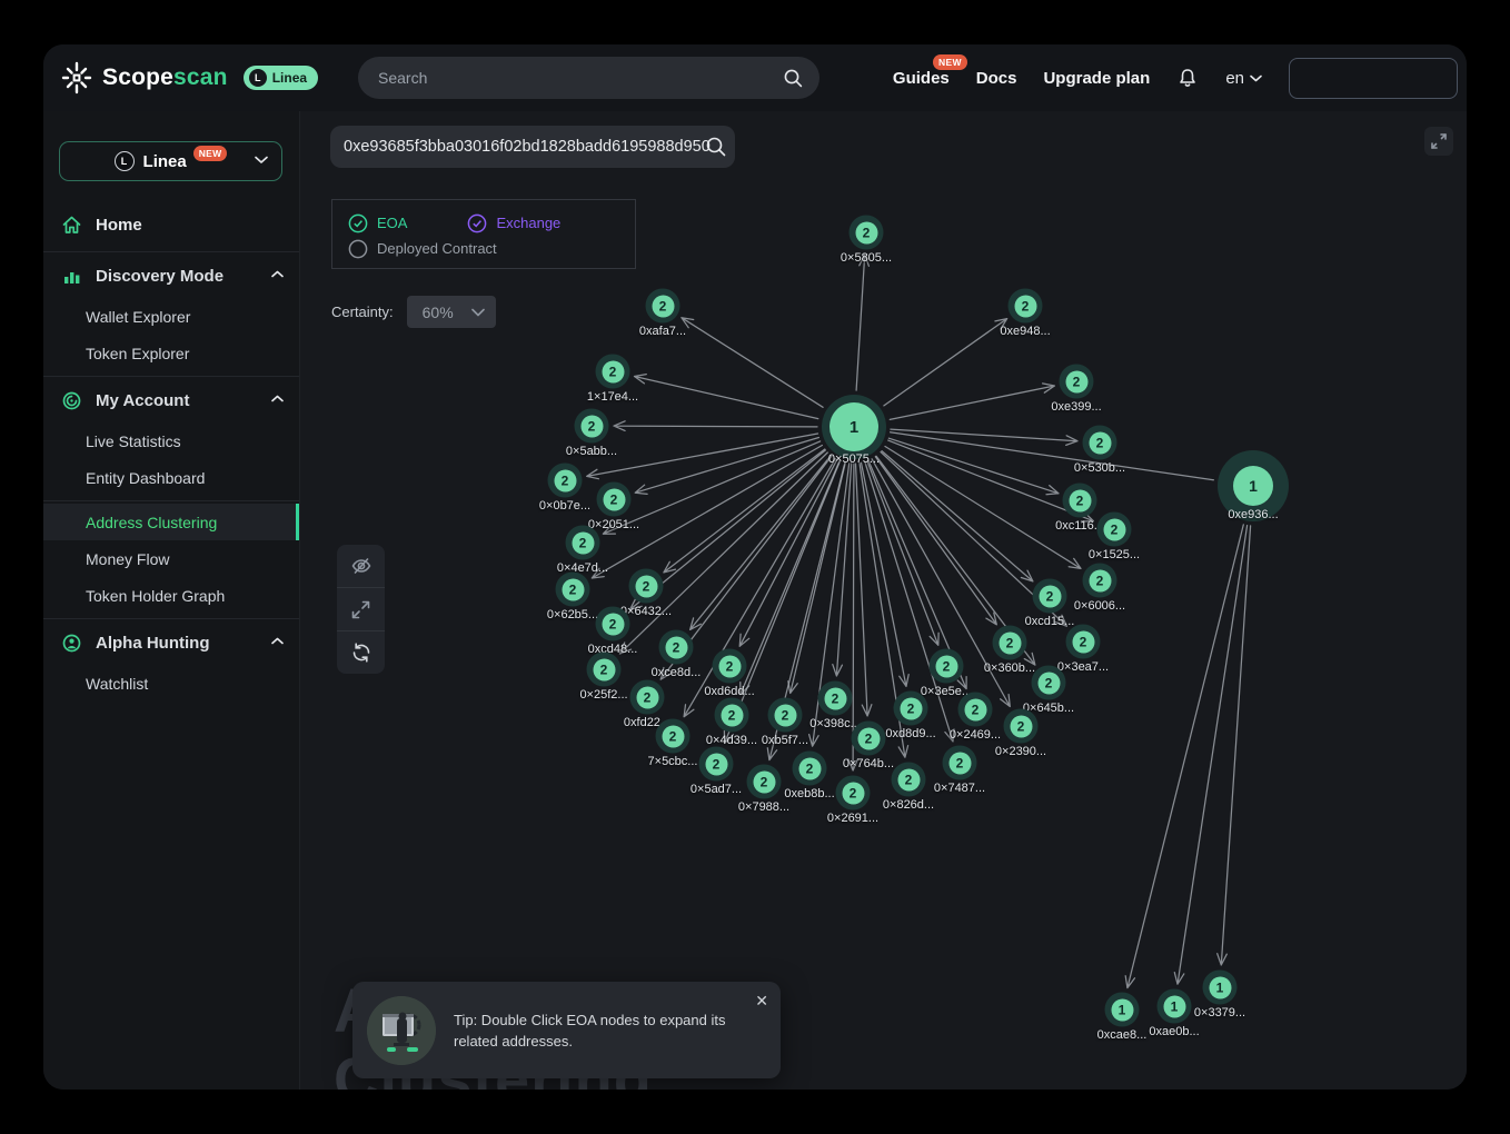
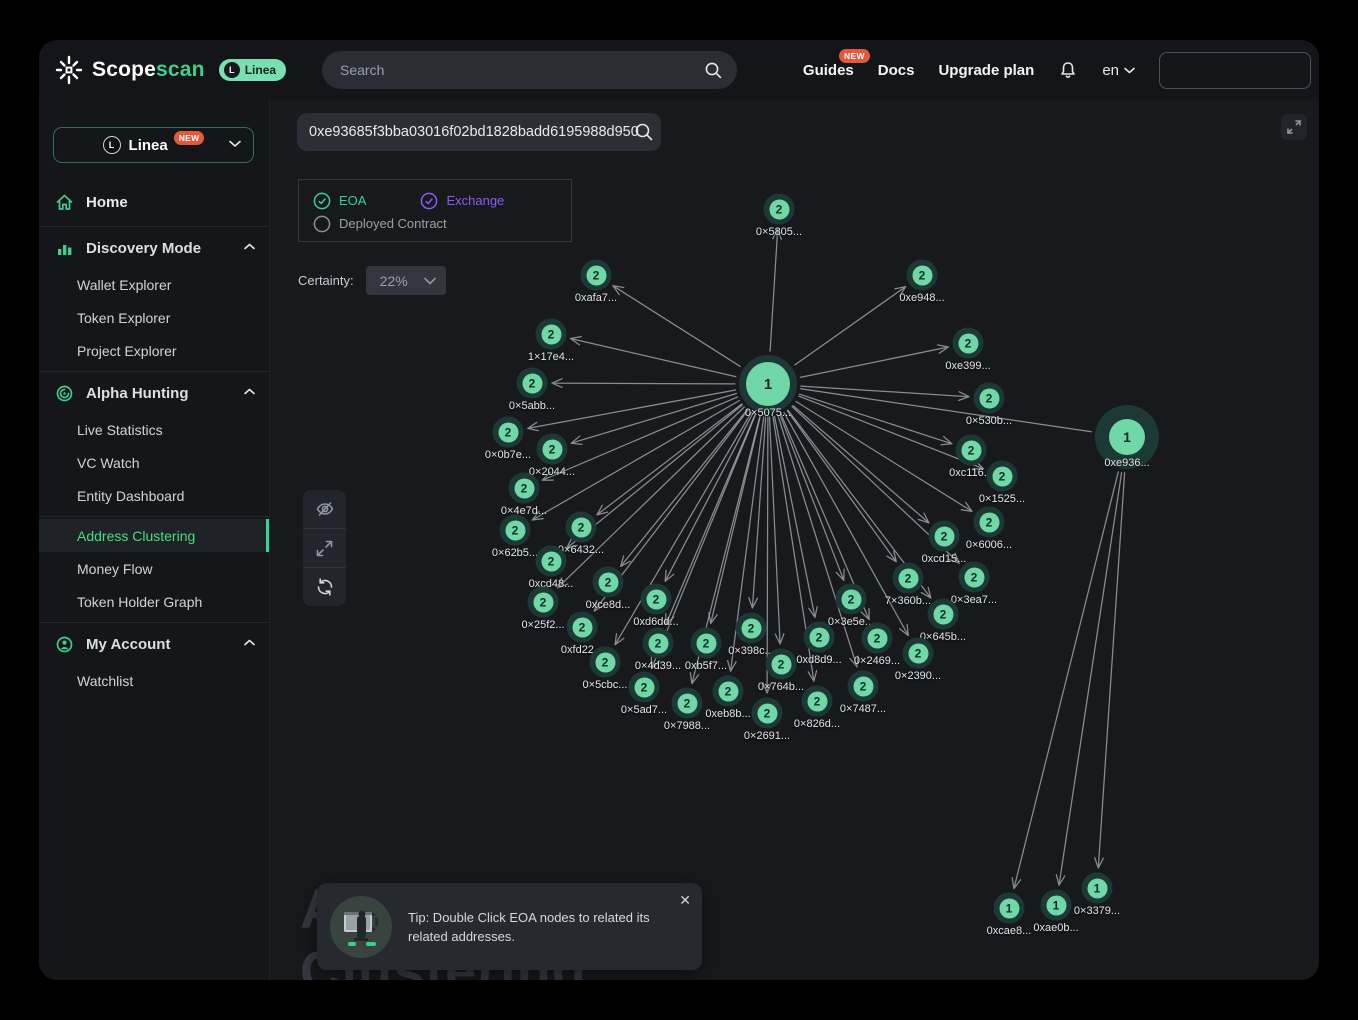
  Scopescan
  L
  Linea
  Search
  Guides
  NEW
  Docs
  Upgrade plan
  en
  L
  Linea
  NEW
  Home
  Discovery Mode
  Wallet Explorer
  Token Explorer
+ Project Explorer
- My Account
+ Alpha Hunting
  Live Statistics
+ VC Watch
  Entity Dashboard
  Address Clustering
  Money Flow
  Token Holder Graph
- Alpha Hunting
+ My Account
  Watchlist
  Clustering
  0xe93685f3bba03016f02bd1828badd6195988d950
  EOA
  Exchange
  Deployed Contract
  Certainty:
- 60%
+ 22%
- Tip: Double Click EOA nodes to expand its related addresses.
+ Tip: Double Click EOA nodes to related its related addresses.
  ✕
  2
  0×5805...
  2
  0xafa7...
  2
  0xe948...
  2
  1×17e4...
  2
  0xe399...
  2
  0×5abb...
  2
  0×530b...
  2
  0×0b7e...
  2
- 0×2051...
+ 0×2044...
  2
  0xc116.
  2
  0×1525...
  2
  0×4e7d...
  2
  0×6006...
  2
  0×62b5..
  2
  ×6432...
  2
  0xcd15...
  2
  0xcd48...
  2
- 0×360b...
+ 7×360b...
  2
  0×3ea7...
  2
  0×25f2...
  2
  0xce8d...
  2
  0×645b...
  2
  0xd6dd...
  2
  0×3e5e..
  2
  2
  0×4d39...
  2
  0xb5f7...
  2
  0×398c..
  2
  0xd8d9...
  2
  0×2469...
  2
  0×2390...
  2
- 7×5cbc...
+ 0×5cbc...
  2
  0×5ad7...
  2
  0×764b...
  2
  0×7487...
  2
  0×7988...
  2
  0xeb8b...
  2
  0×826d...
  2
  0×2691...
  1
  0xcae8...
  1
  0xae0b...
  1
  0×3379...
  1
  0×5075...
  1
  0xe936...
